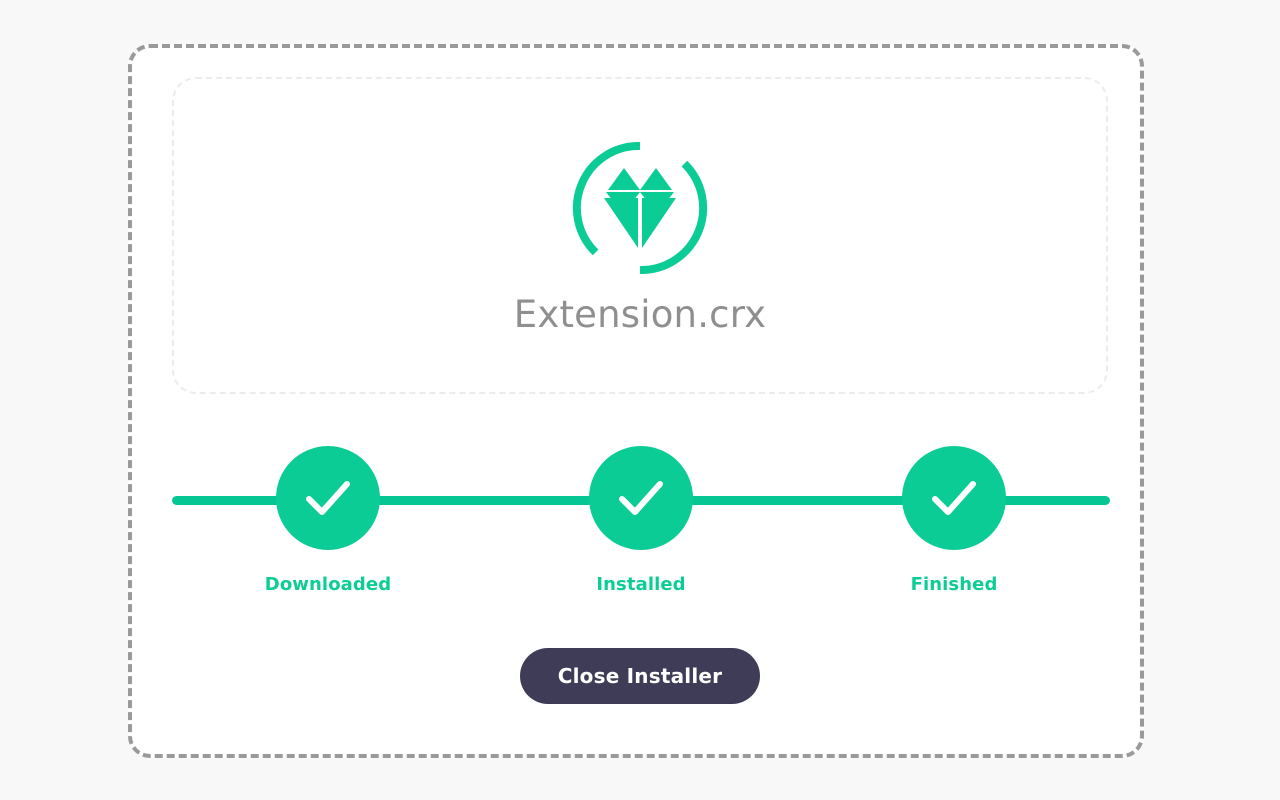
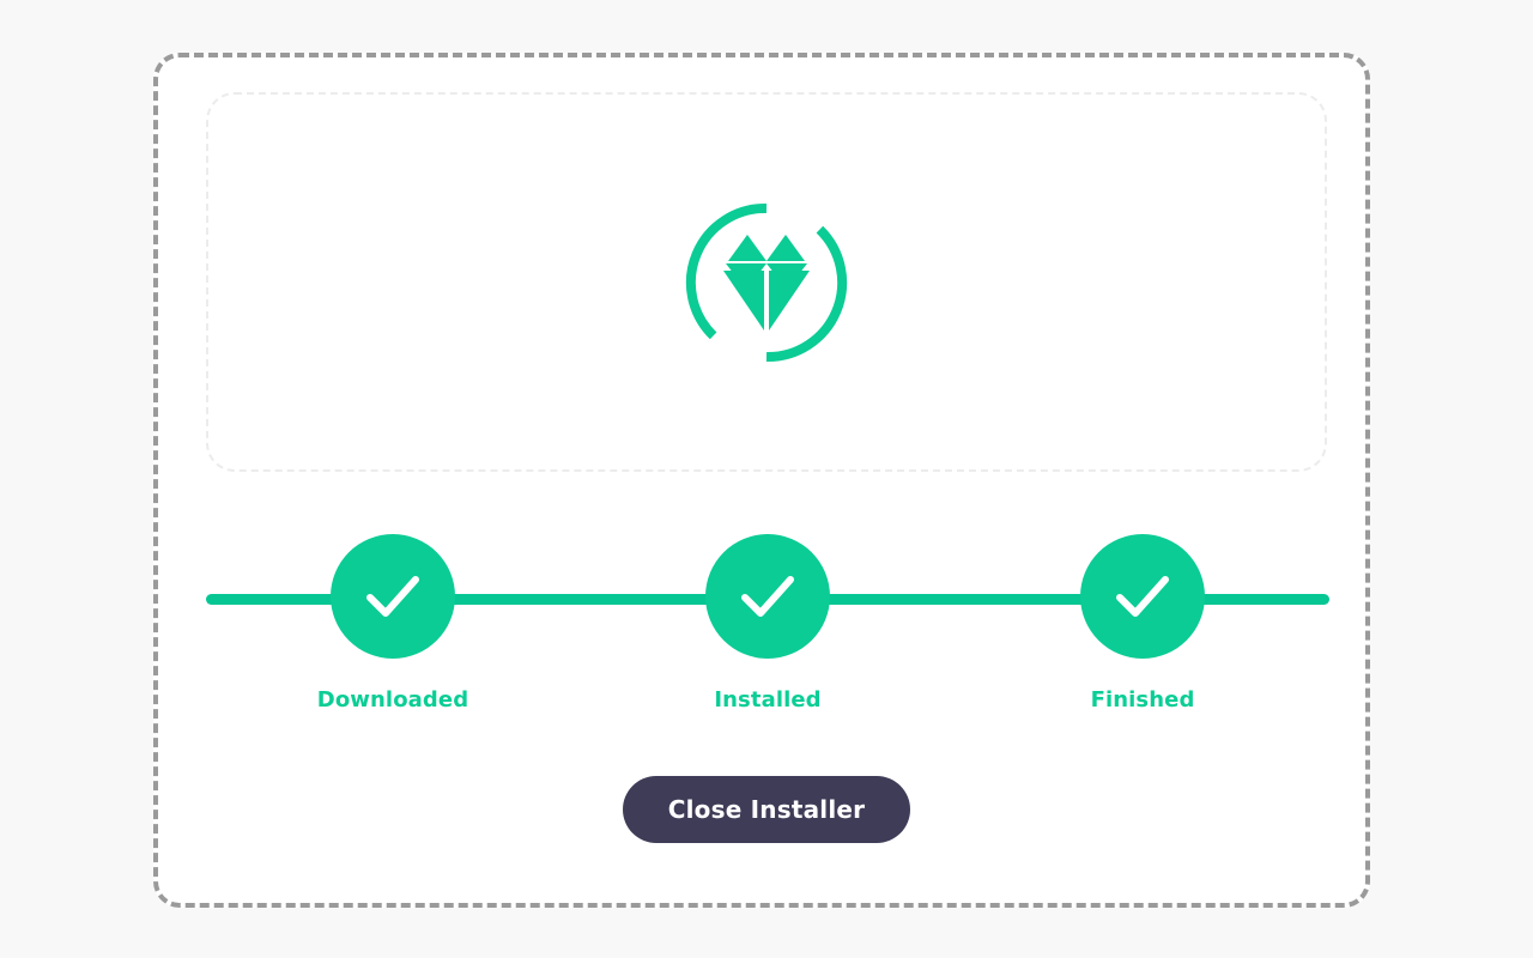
- Extension.crx
  Downloaded
  Installed
  Finished
  Close Installer
